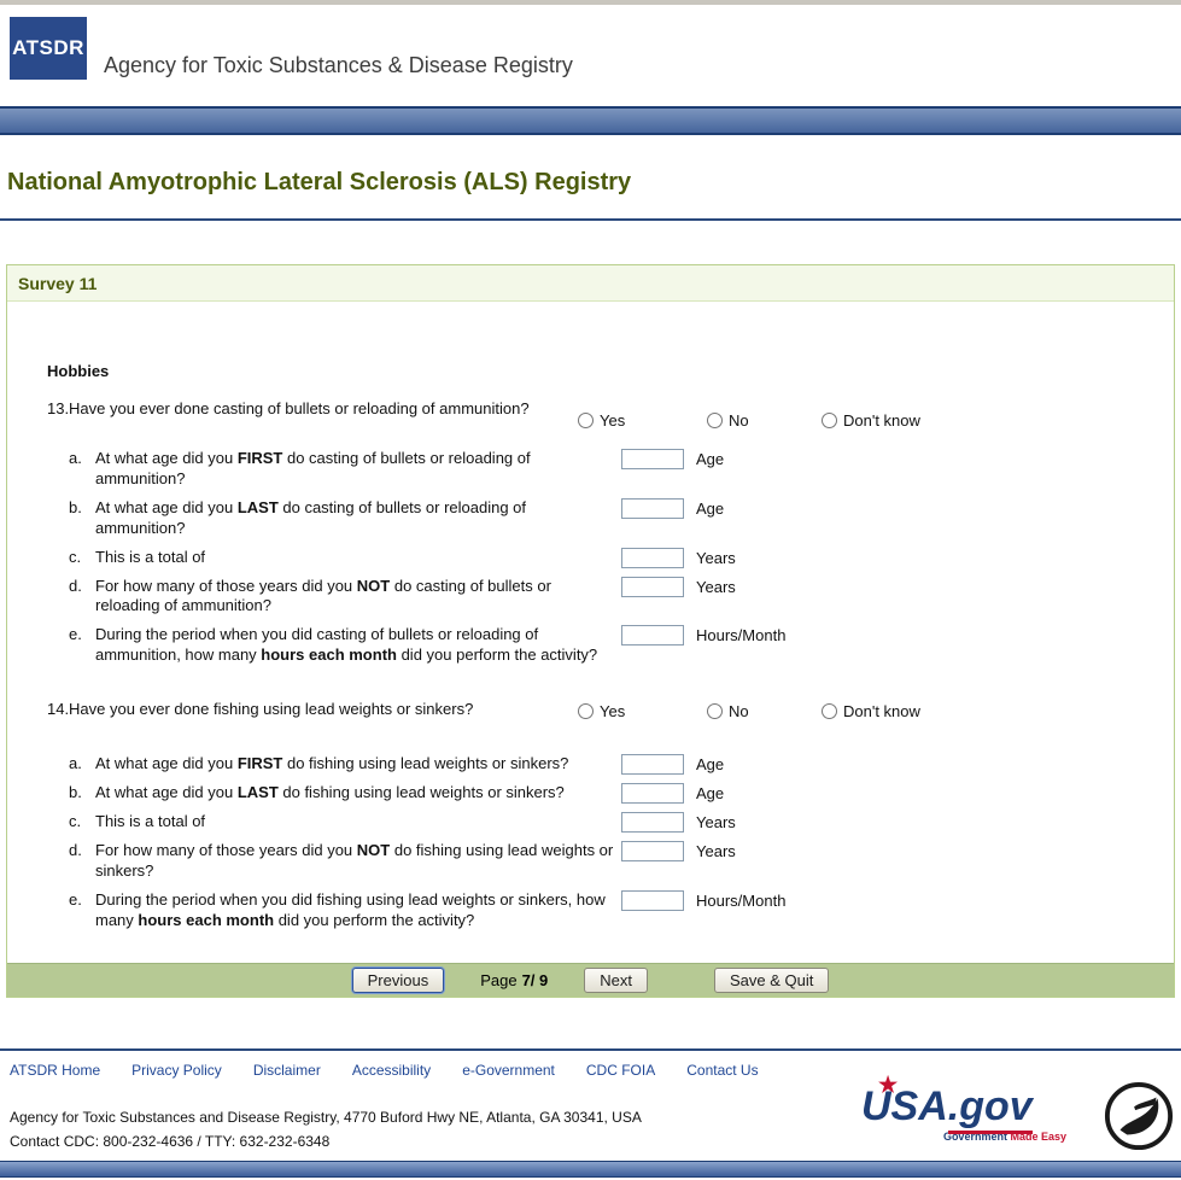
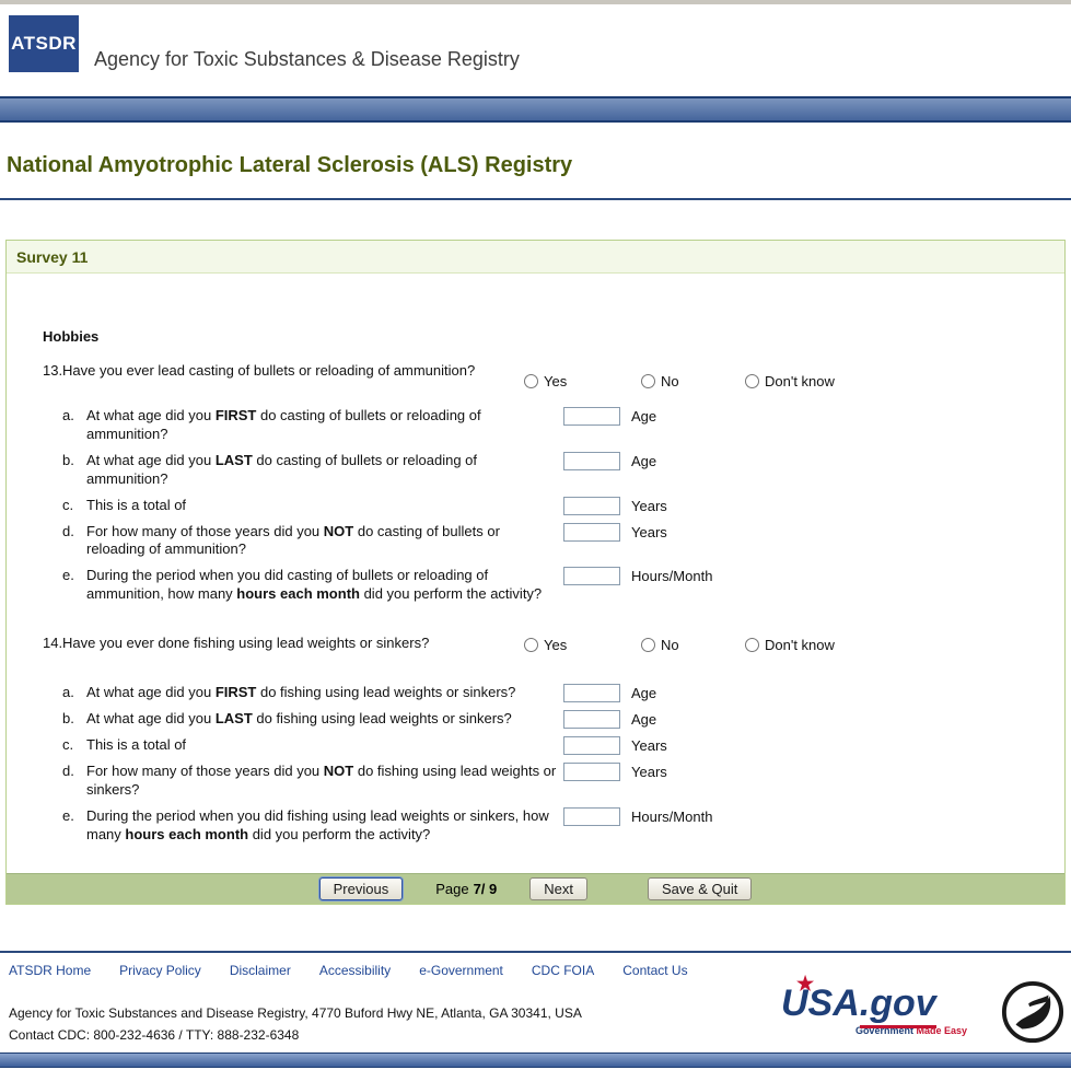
  ATSDR
  Agency for Toxic Substances & Disease Registry
  National Amyotrophic Lateral Sclerosis (ALS) Registry
  Survey 11
  Hobbies
  13.
- Have you ever done casting of bullets or reloading of ammunition?
+ Have you ever lead casting of bullets or reloading of ammunition?
  Yes
  No
  Don't know
  a.
  At what age did you FIRST do casting of bullets or reloading of ammunition?
  Age
  b.
  At what age did you LAST do casting of bullets or reloading of ammunition?
  Age
  c.
  This is a total of
  Years
  d.
  For how many of those years did you NOT do casting of bullets or reloading of ammunition?
  Years
  e.
  During the period when you did casting of bullets or reloading of ammunition, how many hours each month did you perform the activity?
  Hours/Month
  14.
  Have you ever done fishing using lead weights or sinkers?
  Yes
  No
  Don't know
  a.
  At what age did you FIRST do fishing using lead weights or sinkers?
  Age
  b.
  At what age did you LAST do fishing using lead weights or sinkers?
  Age
  c.
  This is a total of
  Years
  d.
  For how many of those years did you NOT do fishing using lead weights or sinkers?
  Years
  e.
  During the period when you did fishing using lead weights or sinkers, how many hours each month did you perform the activity?
  Hours/Month
  Previous
  Page 7/ 9
  Next
  Save & Quit
  ATSDR Home
  Privacy Policy
  Disclaimer
  Accessibility
  e-Government
  CDC FOIA
  Contact Us
  Agency for Toxic Substances and Disease Registry, 4770 Buford Hwy NE, Atlanta, GA 30341, USA
- Contact CDC: 800-232-4636 / TTY: 632-232-6348
+ Contact CDC: 800-232-4636 / TTY: 888-232-6348
  ★
  USA.gov
  Government Made Easy
